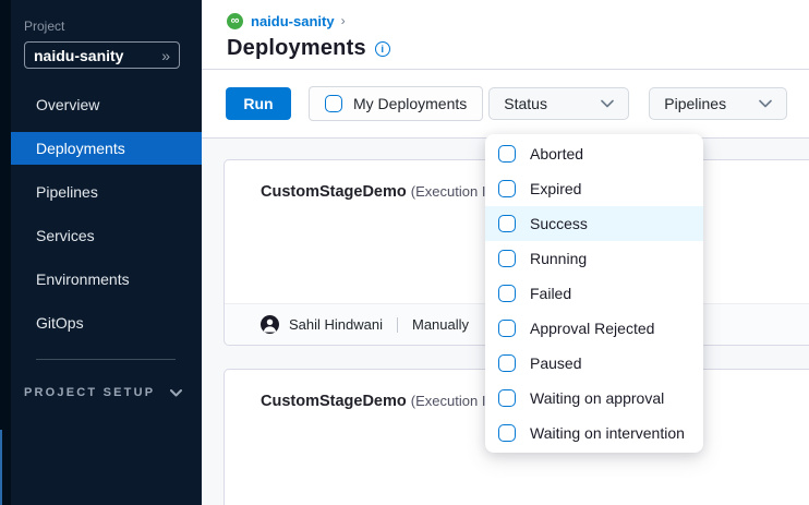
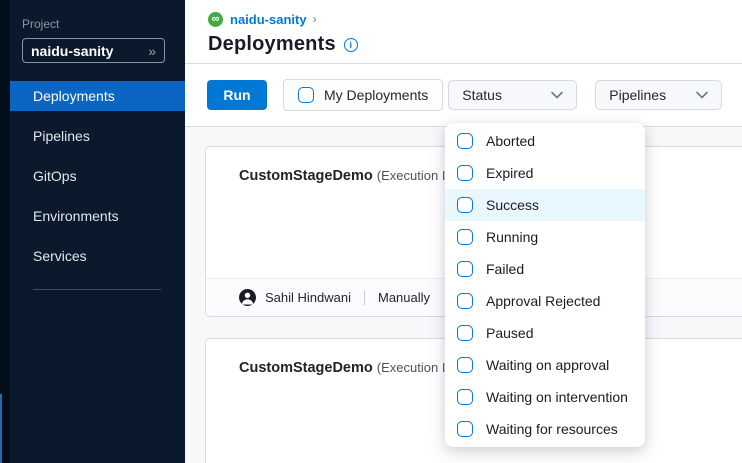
  Project
  naidu-sanity
  »
- Overview
  Deployments
  Pipelines
- Services
+ GitOps
  Environments
- GitOps
+ Services
- PROJECT SETUP
  ∞
  naidu-sanity
  ›
  Deployments
  i
  Run
  My Deployments
  Status
  Pipelines
  CustomStageDemo (Execution I
  Sahil Hindwani
  Manually
  CustomStageDemo (Execution I
  Aborted
  Expired
  Success
  Running
  Failed
  Approval Rejected
  Paused
  Waiting on approval
  Waiting on intervention
+ Waiting for resources
